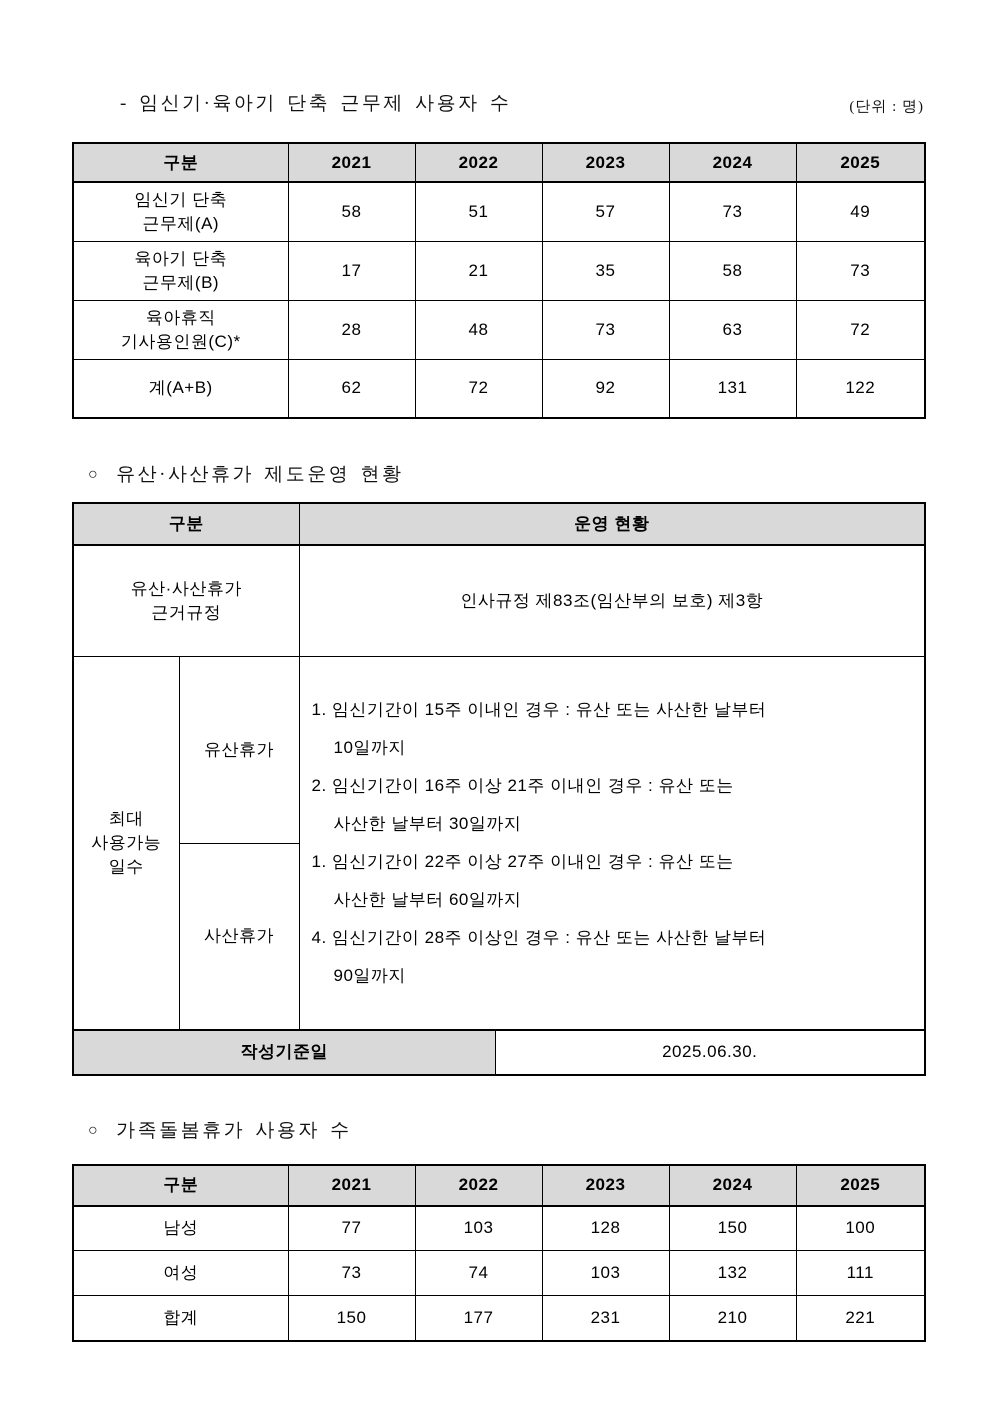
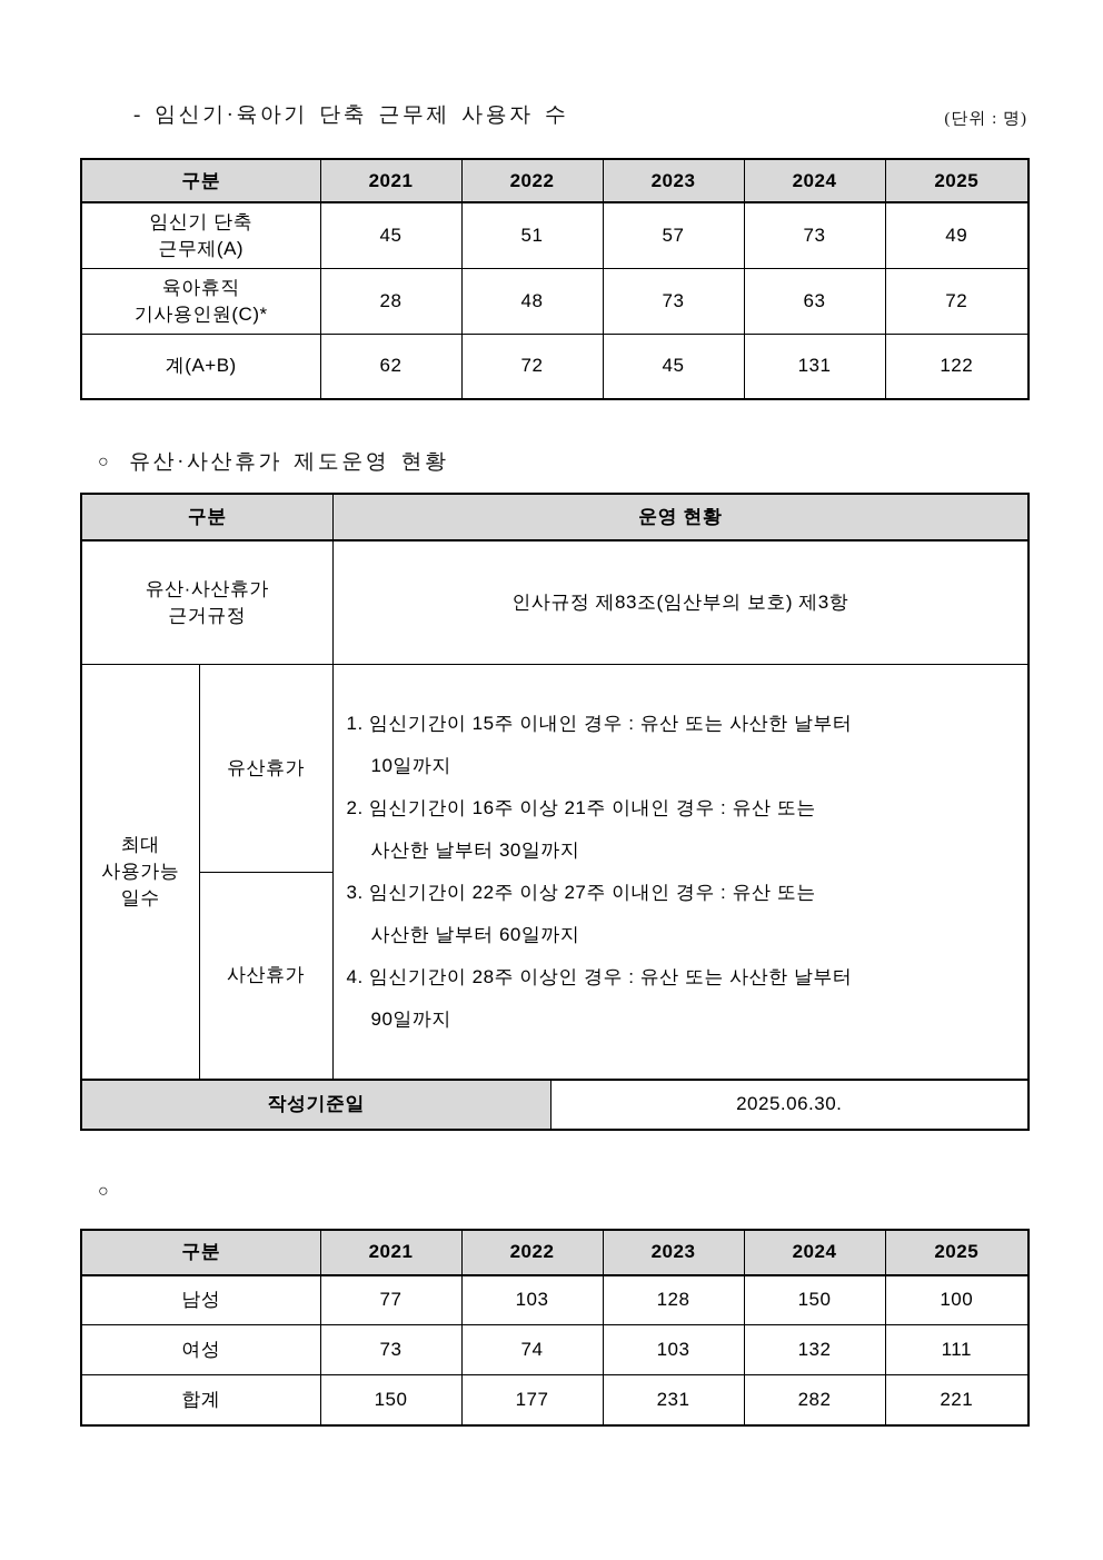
  - 임신기·육아기 단축 근무제 사용자 수
  (단위 : 명)
  구분	2021	2022	2023	2024	2025
- 임신기 단축 근무제(A)	58	51	57	73	49
+ 임신기 단축 근무제(A)	45	51	57	73	49
- 육아기 단축 근무제(B)	17	21	35	58	73
  육아휴직 기사용인원(C)*	28	48	73	63	72
- 계(A+B)	62	72	92	131	122
+ 계(A+B)	62	72	45	131	122
  ○
  유산·사산휴가 제도운영 현황
  구분	운영 현황
  유산·사산휴가 근거규정	인사규정 제83조(임산부의 보호) 제3항
- 최대 사용가능 일수	유산휴가	1. 임신기간이 15주 이내인 경우 : 유산 또는 사산한 날부터 10일까지 2. 임신기간이 16주 이상 21주 이내인 경우 : 유산 또는 사산한 날부터 30일까지 1. 임신기간이 22주 이상 27주 이내인 경우 : 유산 또는 사산한 날부터 60일까지 4. 임신기간이 28주 이상인 경우 : 유산 또는 사산한 날부터 90일까지
+ 최대 사용가능 일수	유산휴가	1. 임신기간이 15주 이내인 경우 : 유산 또는 사산한 날부터 10일까지 2. 임신기간이 16주 이상 21주 이내인 경우 : 유산 또는 사산한 날부터 30일까지 3. 임신기간이 22주 이상 27주 이내인 경우 : 유산 또는 사산한 날부터 60일까지 4. 임신기간이 28주 이상인 경우 : 유산 또는 사산한 날부터 90일까지
  사산휴가
  작성기준일	2025.06.30.
  ○
- 가족돌봄휴가 사용자 수
  구분	2021	2022	2023	2024	2025
  남성	77	103	128	150	100
  여성	73	74	103	132	111
- 합계	150	177	231	210	221
+ 합계	150	177	231	282	221
